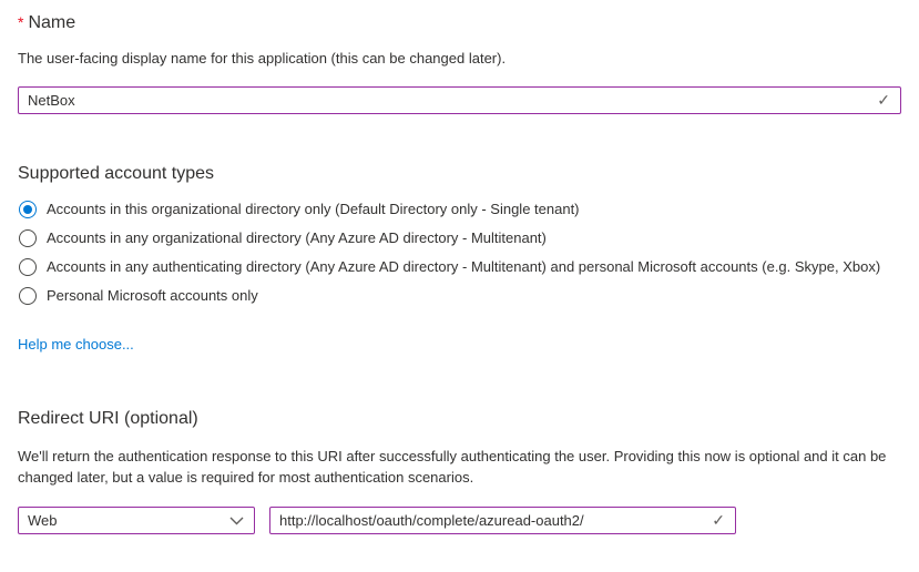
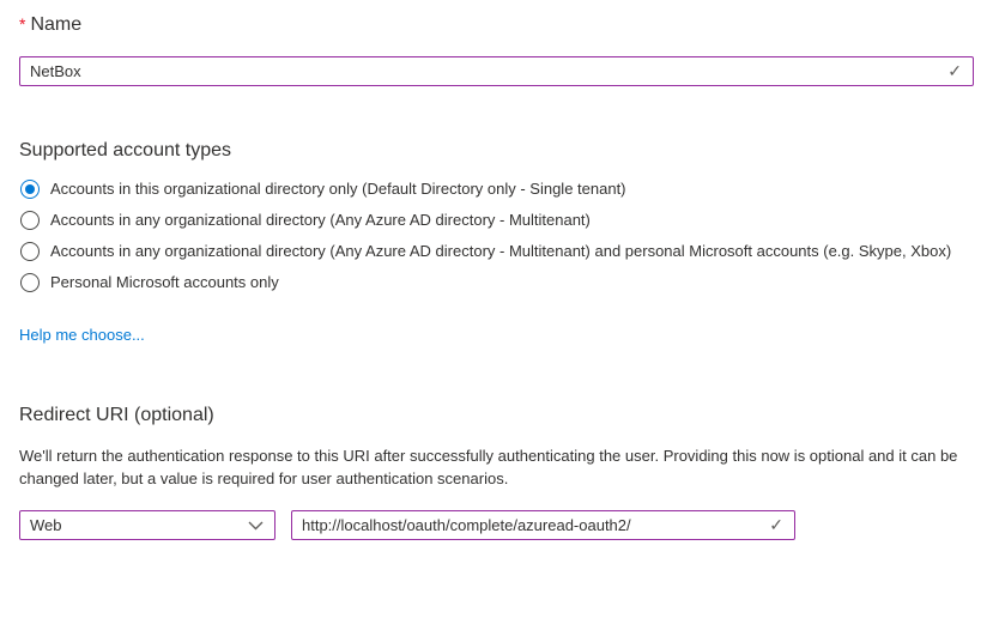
  * Name
- The user-facing display name for this application (this can be changed later).
  NetBox
  ✓
  Supported account types
  Accounts in this organizational directory only (Default Directory only - Single tenant)
  Accounts in any organizational directory (Any Azure AD directory - Multitenant)
- Accounts in any authenticating directory (Any Azure AD directory - Multitenant) and personal Microsoft accounts (e.g. Skype, Xbox)
+ Accounts in any organizational directory (Any Azure AD directory - Multitenant) and personal Microsoft accounts (e.g. Skype, Xbox)
  Personal Microsoft accounts only
  Help me choose...
  Redirect URI (optional)
- We'll return the authentication response to this URI after successfully authenticating the user. Providing this now is optional and it can be changed later, but a value is required for most authentication scenarios.
+ We'll return the authentication response to this URI after successfully authenticating the user. Providing this now is optional and it can be changed later, but a value is required for user authentication scenarios.
  Web
  http://localhost/oauth/complete/azuread-oauth2/
  ✓
